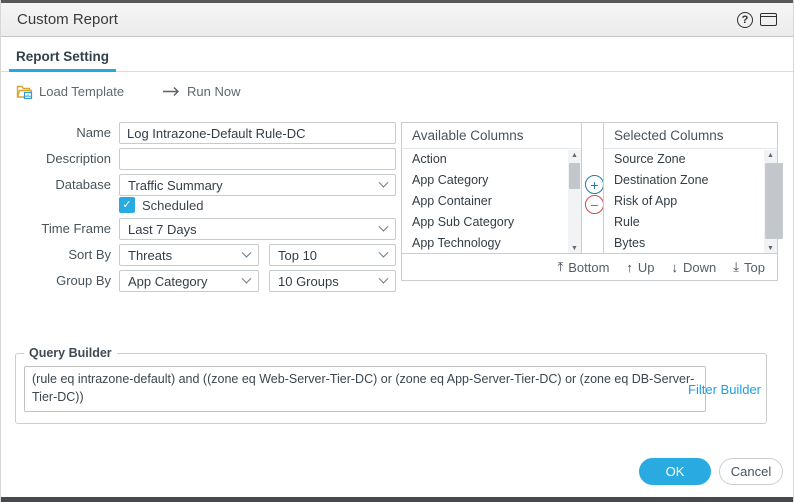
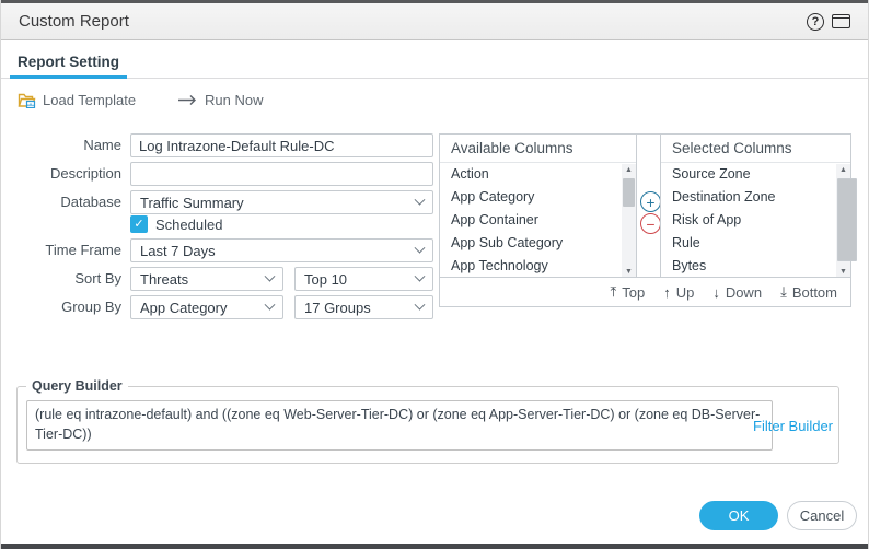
  Custom Report
  ?
  Report Setting
  Load Template
  Run Now
  Name
  Log Intrazone-Default Rule-DC
  Description
  Database
  Traffic Summary
  ✓
  Scheduled
  Time Frame
  Last 7 Days
  Sort By
  Threats
  Top 10
  Group By
  App Category
- 10 Groups
+ 17 Groups
  Available Columns
  Action
  App Category
  App Container
  App Sub Category
  App Technology
  +
  −
  Selected Columns
  Source Zone
  Destination Zone
  Risk of App
  Rule
  Bytes
  ⤒
- Bottom
+ Top
  ↑
  Up
  ↓
  Down
  ⤓
- Top
+ Bottom
  Query Builder
  Filter Builder
  OK
  Cancel
